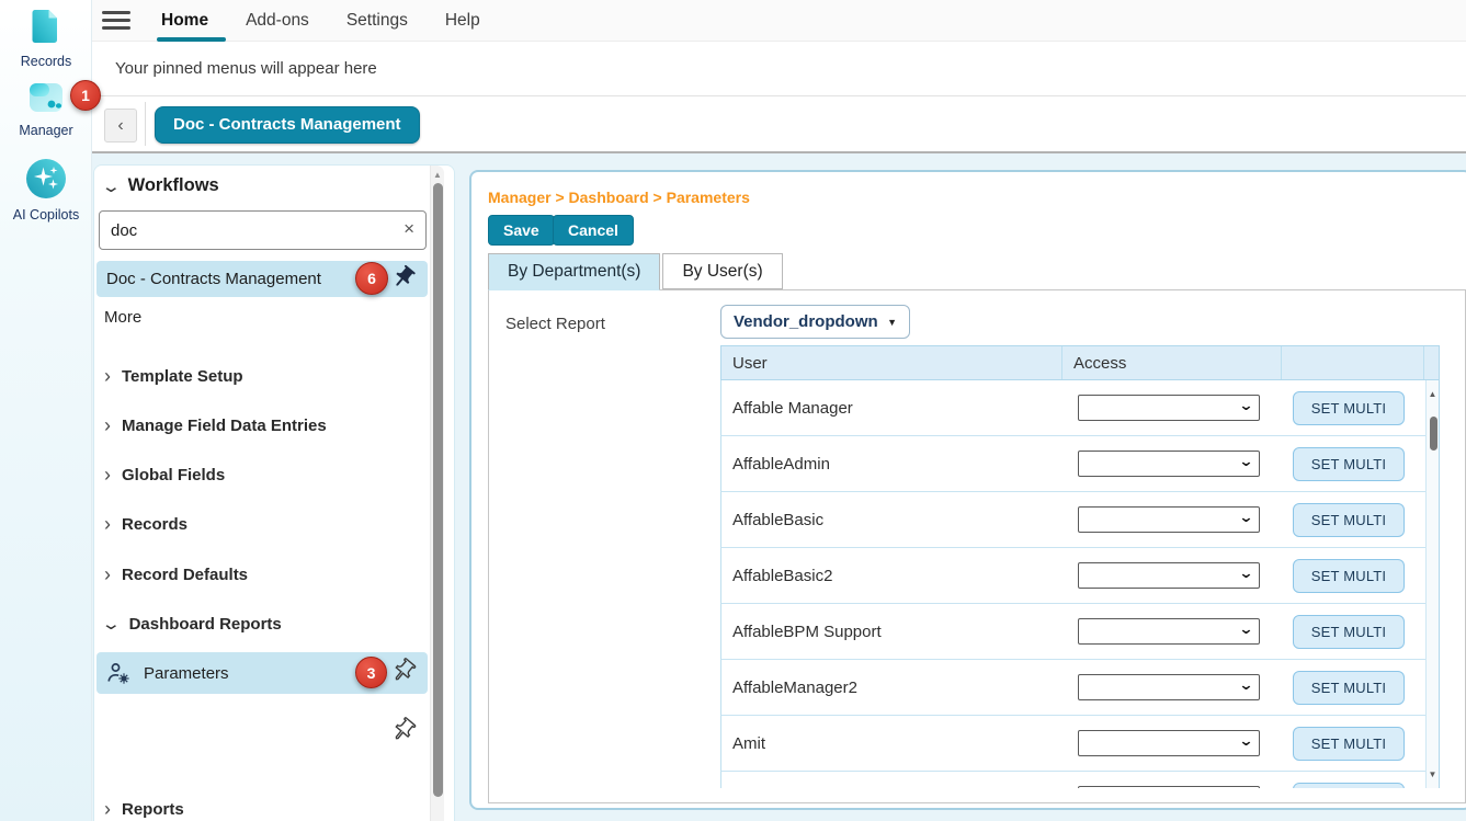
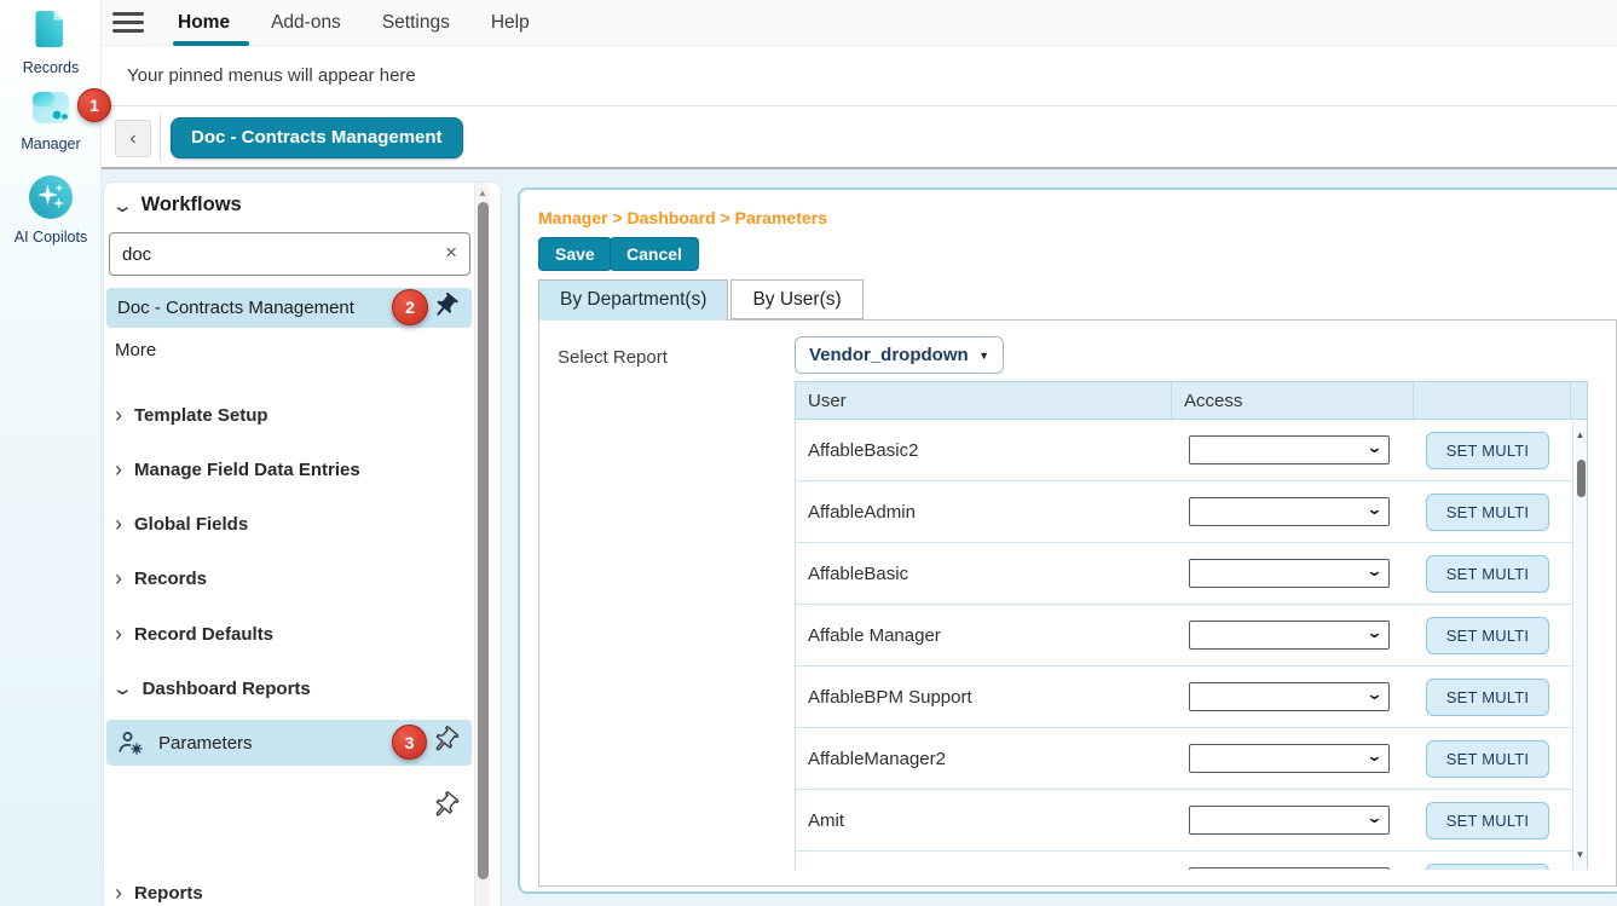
  Records
  Manager
  AI Copilots
  1
  Home
  Add-ons
  Settings
  Help
  Your pinned menus will appear here
  ‹
  Doc - Contracts Management
  ⌄
  Workflows
  doc
  ×
  Doc - Contracts Management
- 6
+ 2
  More
  ›
  Template Setup
  ›
  Manage Field Data Entries
  ›
  Global Fields
  ›
  Records
  ›
  Record Defaults
  ⌄
  Dashboard Reports
  Parameters
  3
  ›
  Reports
  ▲
  Manager > Dashboard > Parameters
  Save
  Cancel
  By Department(s)
  By User(s)
  Select Report
  Vendor_dropdown
  ▼
  User
  Access
- Affable Manager
+ AffableBasic2
  ⌄
  SET MULTI
  AffableAdmin
  ⌄
  SET MULTI
  AffableBasic
  ⌄
  SET MULTI
- AffableBasic2
+ Affable Manager
  ⌄
  SET MULTI
  AffableBPM Support
  ⌄
  SET MULTI
  AffableManager2
  ⌄
  SET MULTI
  Amit
  ⌄
  SET MULTI
  ▲
  ▼
